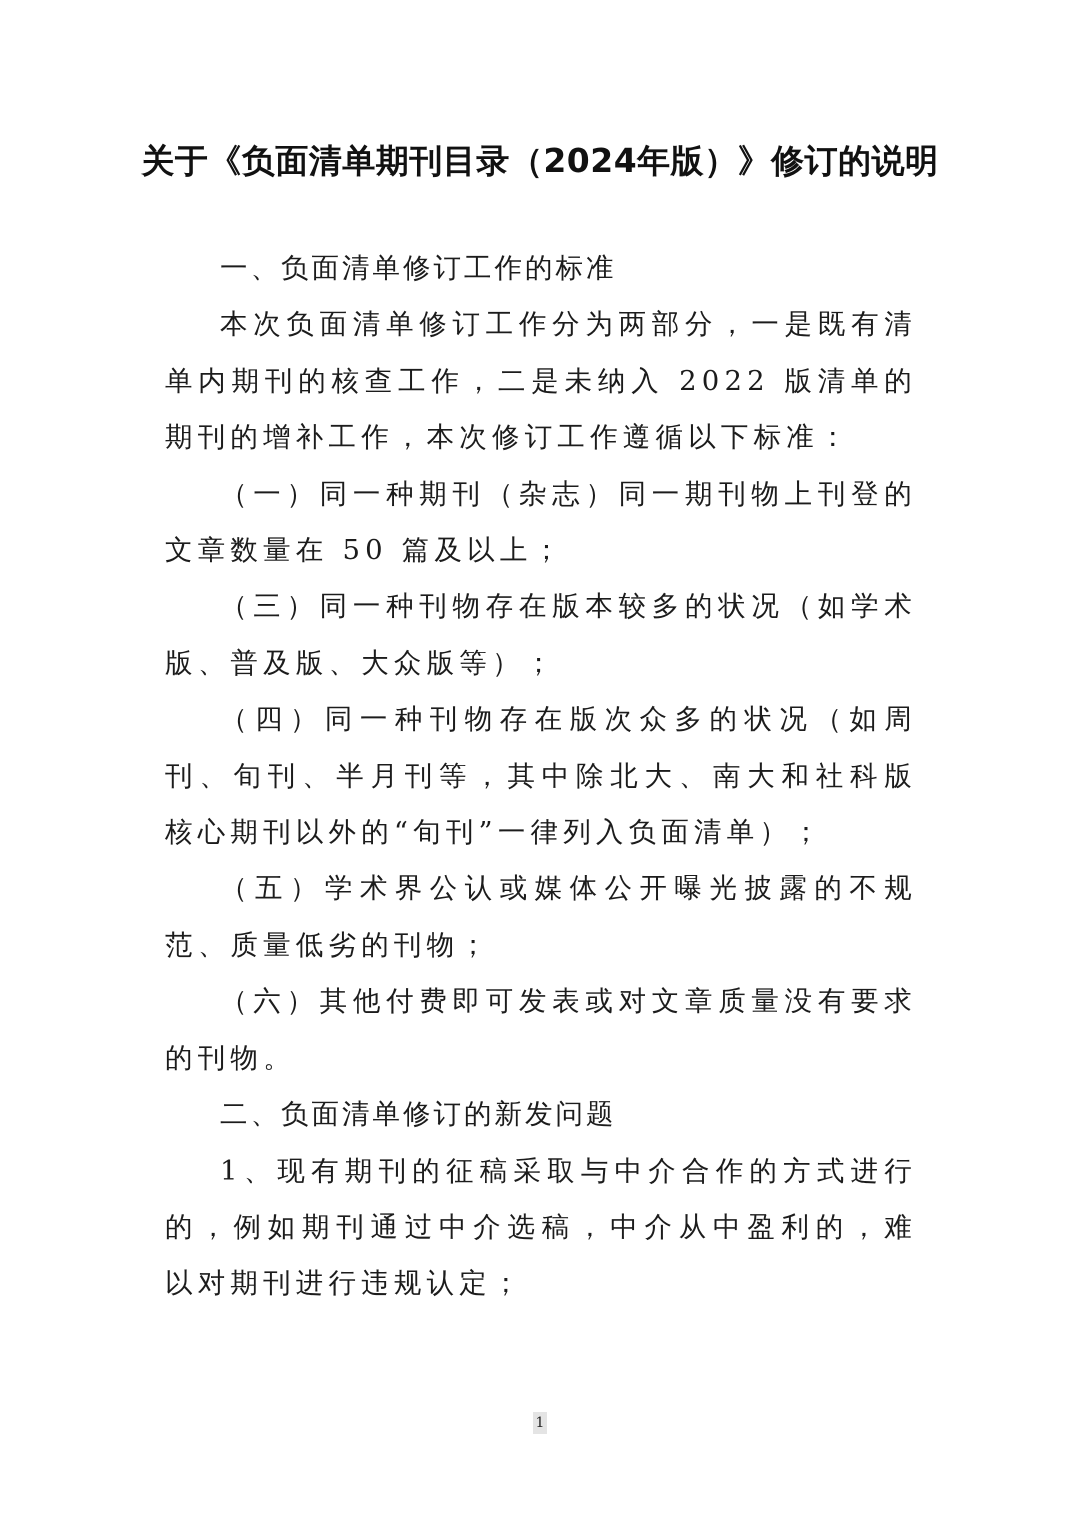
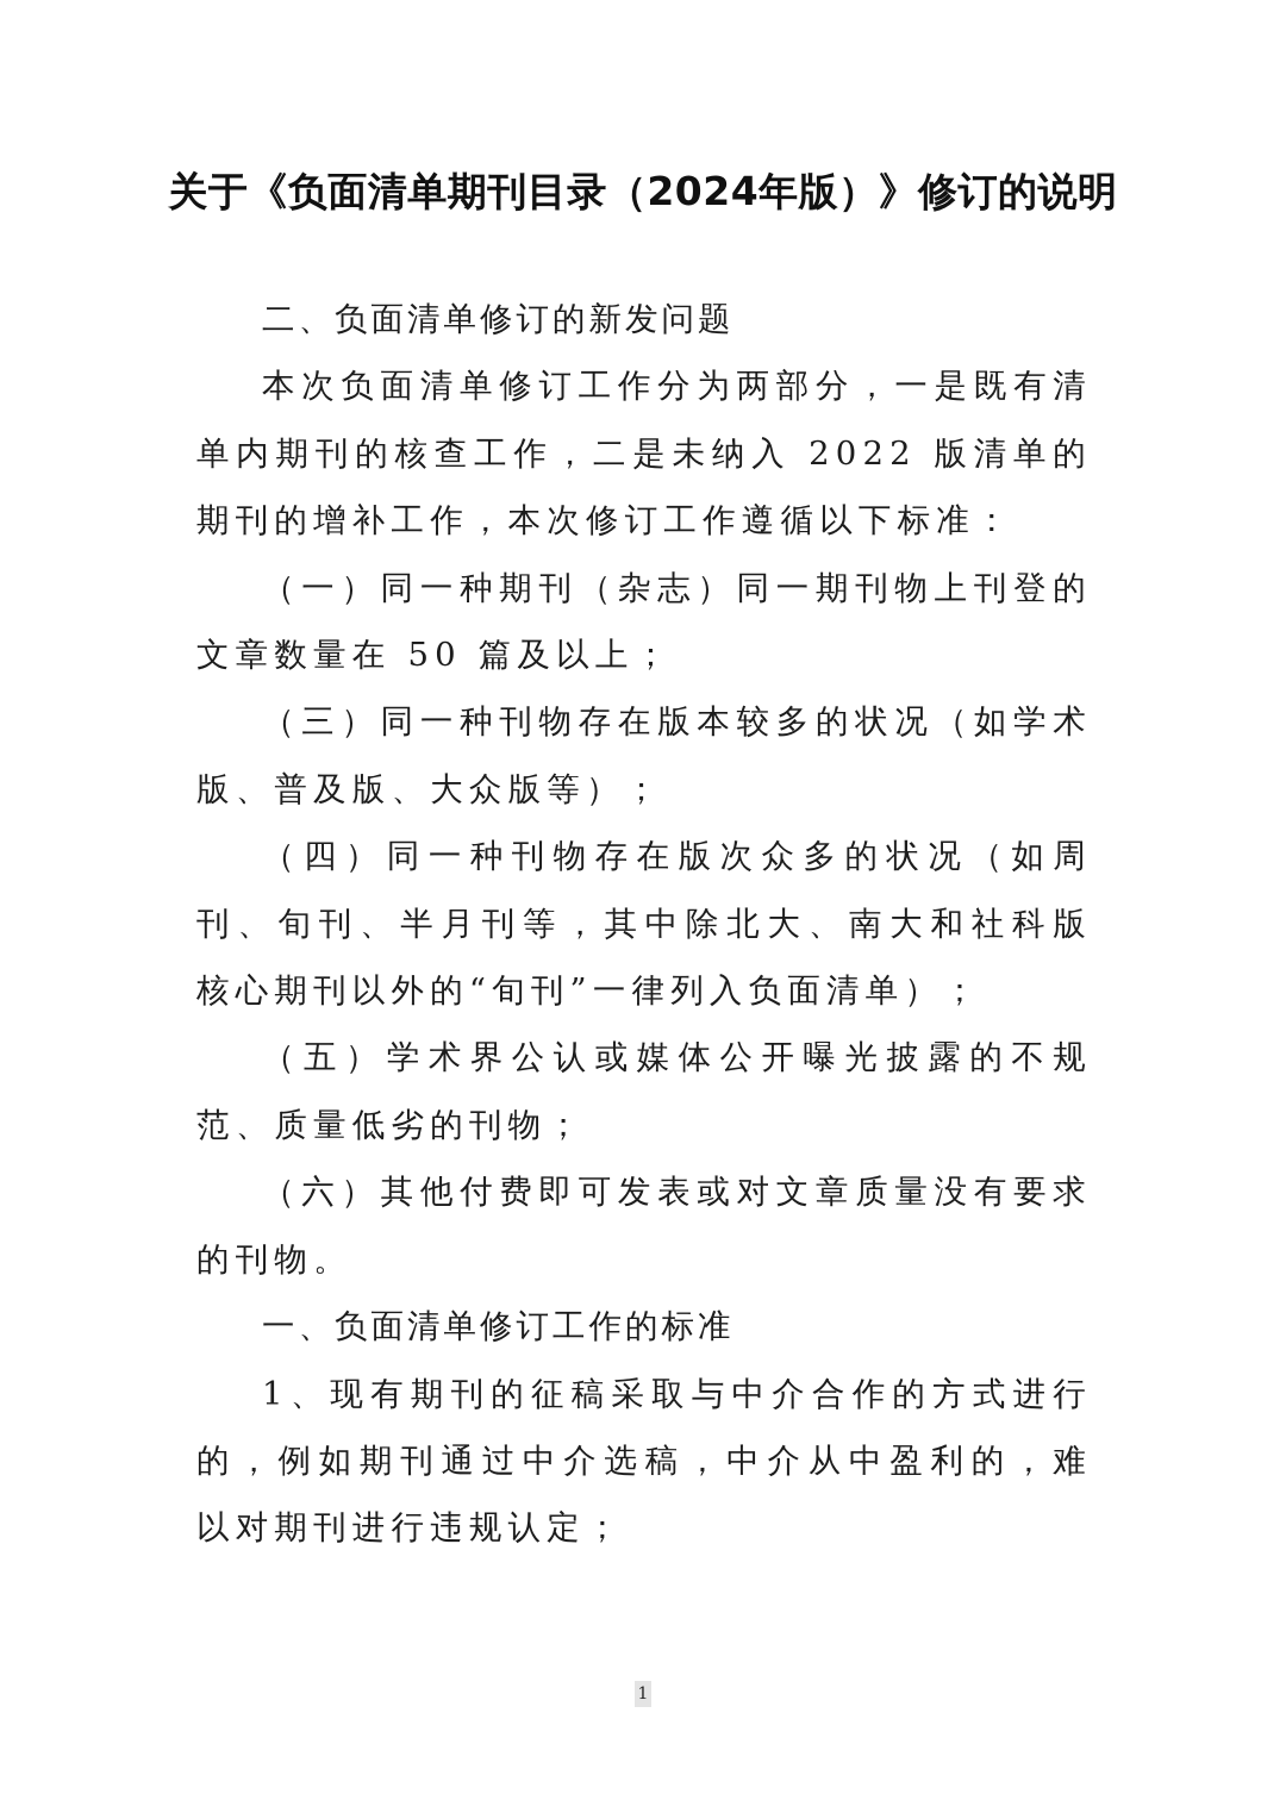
  关于《负面清单期刊目录（2024年版）》修订的说明
- 一、负面清单修订工作的标准
+ 二、负面清单修订的新发问题
  本次负面清单修订工作分为两部分，一是既有清单内期刊的核查工作，二是未纳入 2022 版清单的期刊的增补工作，本次修订工作遵循以下标准：
  （一）同一种期刊（杂志）同一期刊物上刊登的文章数量在 50 篇及以上；
  （三）同一种刊物存在版本较多的状况（如学术版、普及版、大众版等）；
  （四）同一种刊物存在版次众多的状况（如周刊、旬刊、半月刊等，其中除北大、南大和社科版核心期刊以外的“旬刊”一律列入负面清单）；
  （五）学术界公认或媒体公开曝光披露的不规范、质量低劣的刊物；
  （六）其他付费即可发表或对文章质量没有要求的刊物。
- 二、负面清单修订的新发问题
+ 一、负面清单修订工作的标准
  1、现有期刊的征稿采取与中介合作的方式进行的，例如期刊通过中介选稿，中介从中盈利的，难以对期刊进行违规认定；
  1
